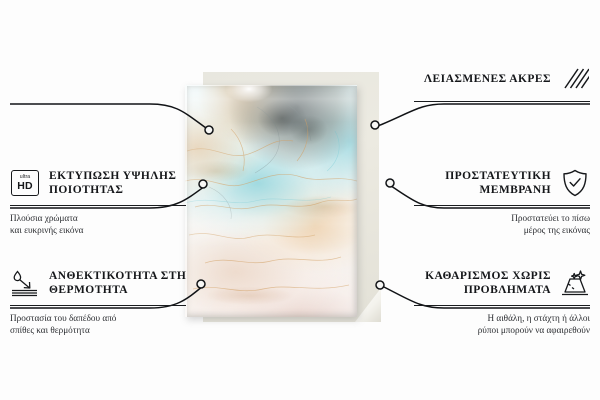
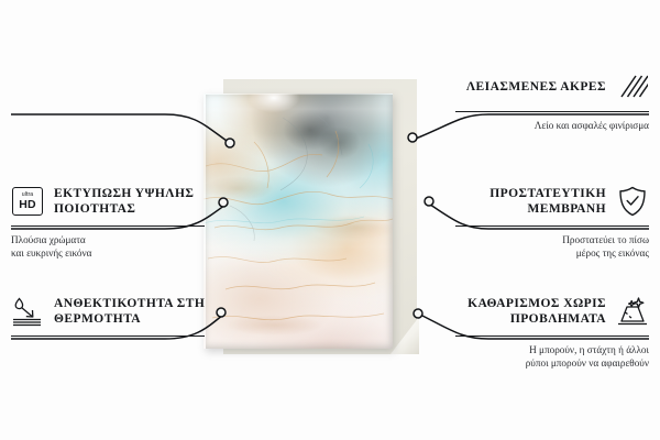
  HD
  ΕΚΤΥΠΩΣΗ ΥΨΗΛΗΣ ΠΟΙΟΤΗΤΑΣ
  Πλούσια χρώματα
  και ευκρινής εικόνα
  ΑΝΘΕΚΤΙΚΟΤΗΤΑ ΣΤΗ ΘΕΡΜΟΤΗΤΑ
- Προστασία του δαπέδου από
- σπίθες και θερμότητα
  ΛΕΙΑΣΜΕΝΕΣ ΑΚΡΕΣ
+ Λείο και ασφαλές φινίρισμα
  ΠΡΟΣΤΑΤΕΥΤΙΚΗ ΜΕΜΒΡΑΝΗ
  Προστατεύει το πίσω
  μέρος της εικόνας
  ΚΑΘΑΡΙΣΜΟΣ ΧΩΡΙΣ ΠΡΟΒΛΗΜΑΤΑ
- Η αιθάλη, η στάχτη ή άλλοι
+ Η μπορούν, η στάχτη ή άλλοι
  ρύποι μπορούν να αφαιρεθούν
